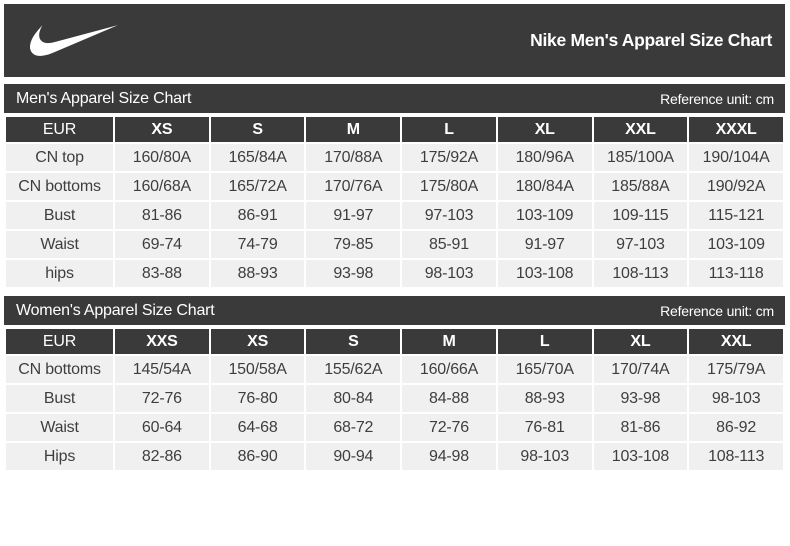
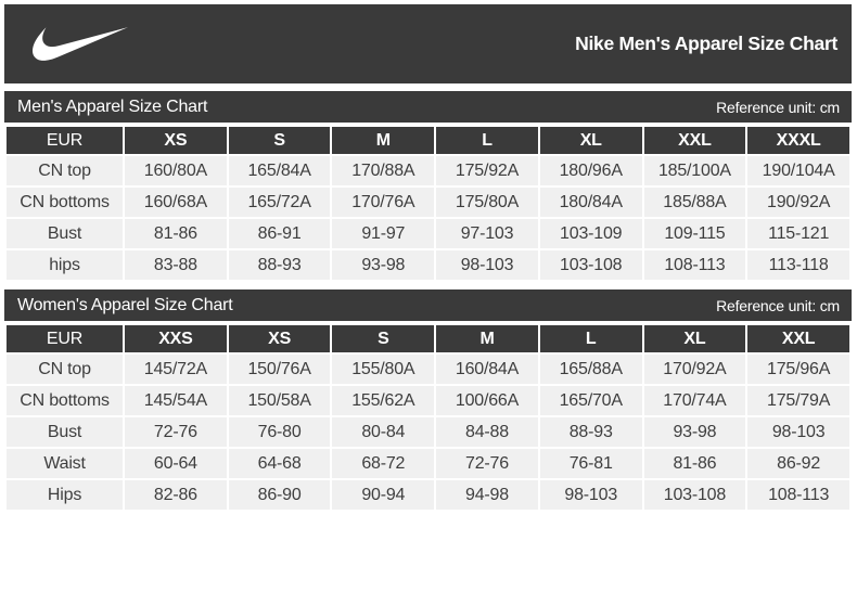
  Nike Men's Apparel Size Chart
  Men's Apparel Size Chart
  Reference unit: cm
  EUR	XS	S	M	L	XL	XXL	XXXL
  CN top	160/80A	165/84A	170/88A	175/92A	180/96A	185/100A	190/104A
  CN bottoms	160/68A	165/72A	170/76A	175/80A	180/84A	185/88A	190/92A
  Bust	81-86	86-91	91-97	97-103	103-109	109-115	115-121
- Waist	69-74	74-79	79-85	85-91	91-97	97-103	103-109
  hips	83-88	88-93	93-98	98-103	103-108	108-113	113-118
  Women's Apparel Size Chart
  Reference unit: cm
  EUR	XXS	XS	S	M	L	XL	XXL
+ CN top	145/72A	150/76A	155/80A	160/84A	165/88A	170/92A	175/96A
- CN bottoms	145/54A	150/58A	155/62A	160/66A	165/70A	170/74A	175/79A
+ CN bottoms	145/54A	150/58A	155/62A	100/66A	165/70A	170/74A	175/79A
  Bust	72-76	76-80	80-84	84-88	88-93	93-98	98-103
  Waist	60-64	64-68	68-72	72-76	76-81	81-86	86-92
  Hips	82-86	86-90	90-94	94-98	98-103	103-108	108-113
